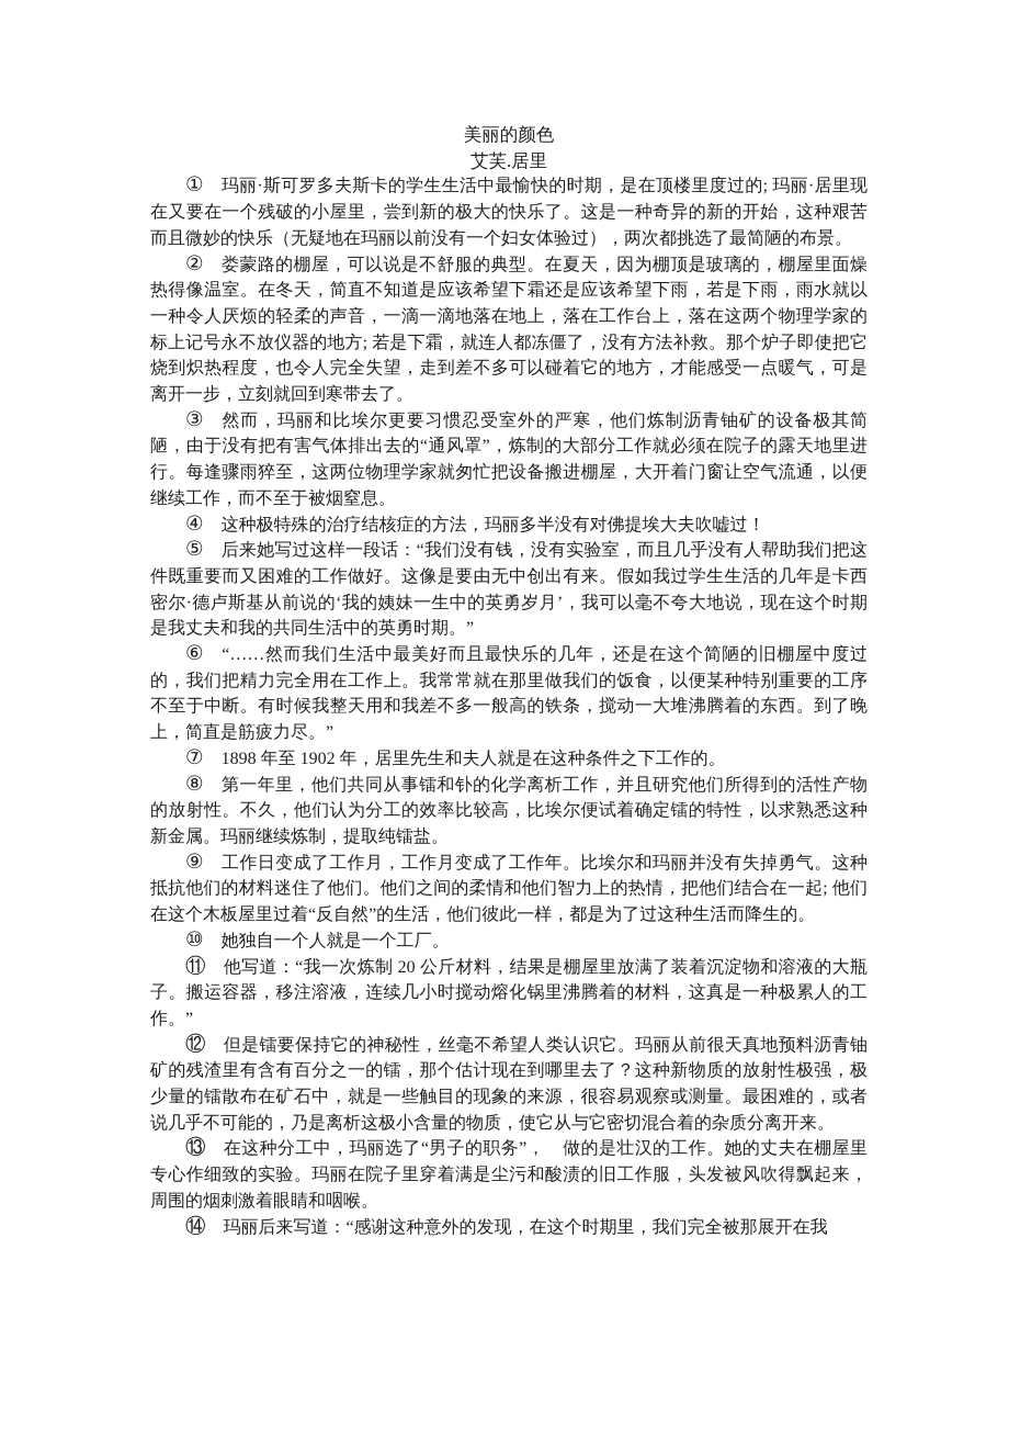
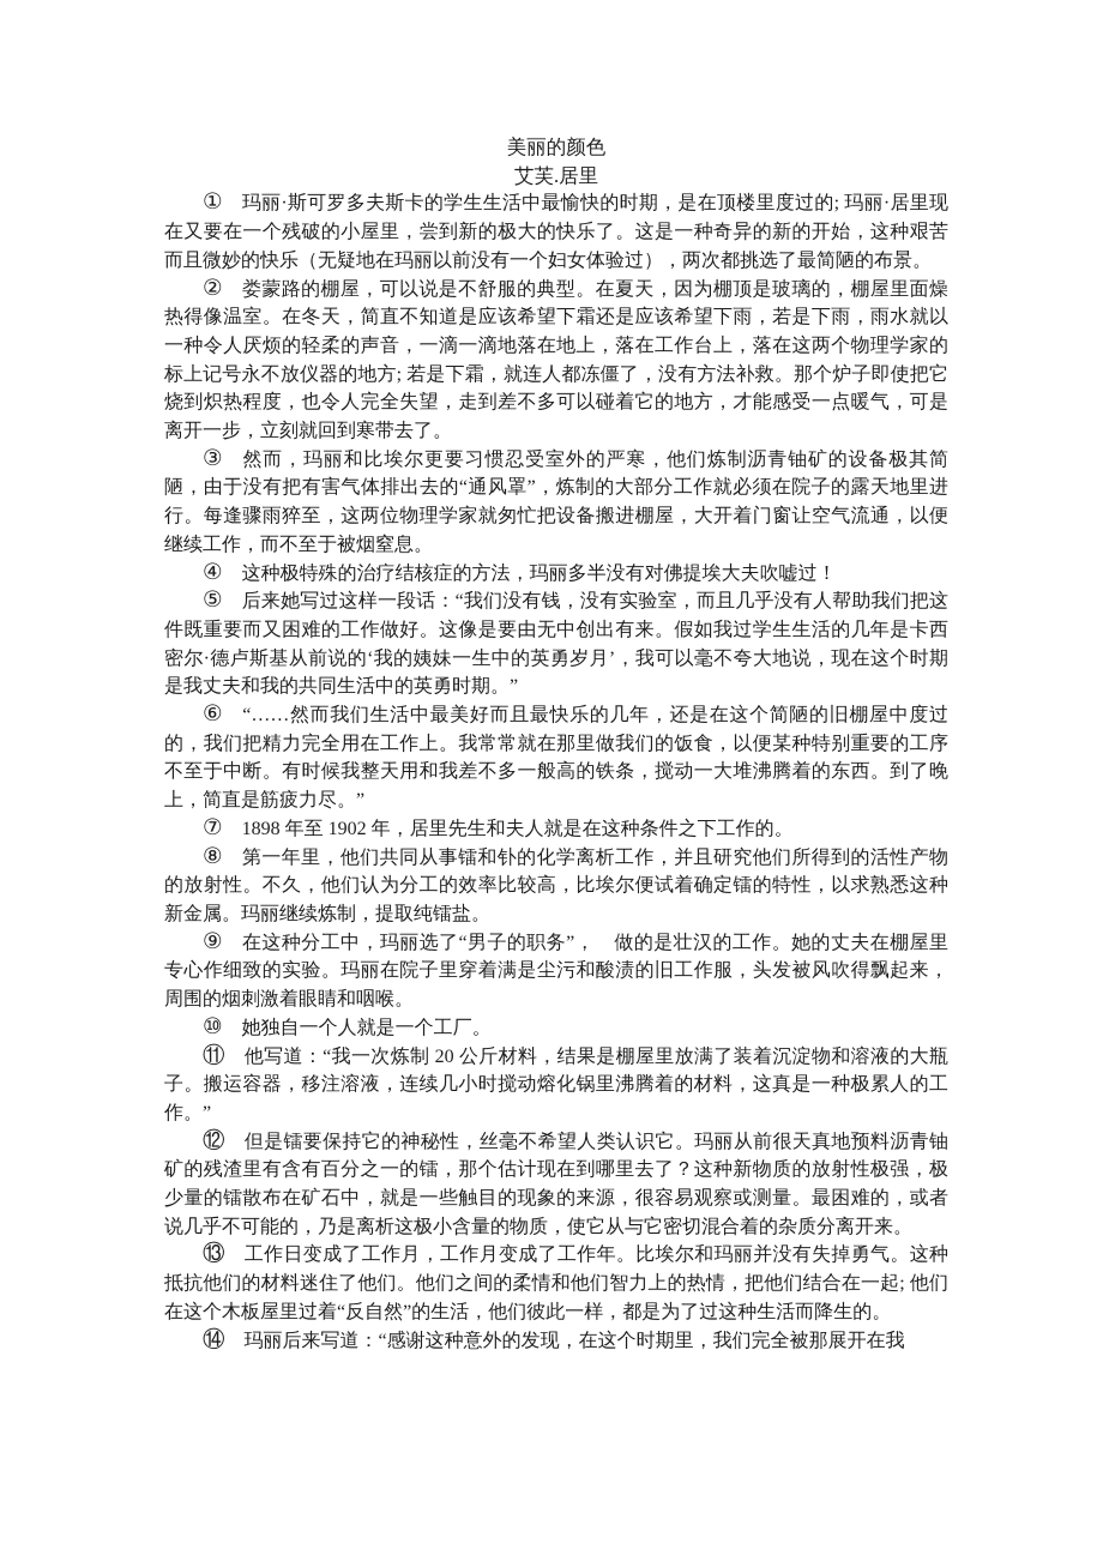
  美丽的颜色
  艾芙.居里
  ① 玛丽·斯可罗多夫斯卡的学生生活中最愉快的时期，是在顶楼里度过的; 玛丽·居里现在又要在一个残破的小屋里，尝到新的极大的快乐了。这是一种奇异的新的开始，这种艰苦而且微妙的快乐（无疑地在玛丽以前没有一个妇女体验过），两次都挑选了最简陋的布景。
  ② 娄蒙路的棚屋，可以说是不舒服的典型。在夏天，因为棚顶是玻璃的，棚屋里面燥热得像温室。在冬天，简直不知道是应该希望下霜还是应该希望下雨，若是下雨，雨水就以一种令人厌烦的轻柔的声音，一滴一滴地落在地上，落在工作台上，落在这两个物理学家的标上记号永不放仪器的地方; 若是下霜，就连人都冻僵了，没有方法补救。那个炉子即使把它烧到炽热程度，也令人完全失望，走到差不多可以碰着它的地方，才能感受一点暖气，可是离开一步，立刻就回到寒带去了。
  ③ 然而，玛丽和比埃尔更要习惯忍受室外的严寒，他们炼制沥青铀矿的设备极其简陋，由于没有把有害气体排出去的“通风罩”，炼制的大部分工作就必须在院子的露天地里进行。每逢骤雨猝至，这两位物理学家就匆忙把设备搬进棚屋，大开着门窗让空气流通，以便继续工作，而不至于被烟窒息。
  ④ 这种极特殊的治疗结核症的方法，玛丽多半没有对佛提埃大夫吹嘘过！
  ⑤ 后来她写过这样一段话：“我们没有钱，没有实验室，而且几乎没有人帮助我们把这件既重要而又困难的工作做好。这像是要由无中创出有来。假如我过学生生活的几年是卡西密尔·德卢斯基从前说的‘我的姨妹一生中的英勇岁月’，我可以毫不夸大地说，现在这个时期是我丈夫和我的共同生活中的英勇时期。”
  ⑥ “……然而我们生活中最美好而且最快乐的几年，还是在这个简陋的旧棚屋中度过的，我们把精力完全用在工作上。我常常就在那里做我们的饭食，以便某种特别重要的工序不至于中断。有时候我整天用和我差不多一般高的铁条，搅动一大堆沸腾着的东西。到了晚上，简直是筋疲力尽。”
  ⑦ 1898 年至 1902 年，居里先生和夫人就是在这种条件之下工作的。
  ⑧ 第一年里，他们共同从事镭和钋的化学离析工作，并且研究他们所得到的活性产物的放射性。不久，他们认为分工的效率比较高，比埃尔便试着确定镭的特性，以求熟悉这种新金属。玛丽继续炼制，提取纯镭盐。
- ⑨ 工作日变成了工作月，工作月变成了工作年。比埃尔和玛丽并没有失掉勇气。这种抵抗他们的材料迷住了他们。他们之间的柔情和他们智力上的热情，把他们结合在一起; 他们在这个木板屋里过着“反自然”的生活，他们彼此一样，都是为了过这种生活而降生的。
+ ⑨ 在这种分工中，玛丽选了“男子的职务”， 做的是壮汉的工作。她的丈夫在棚屋里专心作细致的实验。玛丽在院子里穿着满是尘污和酸渍的旧工作服，头发被风吹得飘起来，周围的烟刺激着眼睛和咽喉。
  ⑩ 她独自一个人就是一个工厂。
  ⑪ 他写道：“我一次炼制 20 公斤材料，结果是棚屋里放满了装着沉淀物和溶液的大瓶子。搬运容器，移注溶液，连续几小时搅动熔化锅里沸腾着的材料，这真是一种极累人的工作。”
  ⑫ 但是镭要保持它的神秘性，丝毫不希望人类认识它。玛丽从前很天真地预料沥青铀矿的残渣里有含有百分之一的镭，那个估计现在到哪里去了？这种新物质的放射性极强，极少量的镭散布在矿石中，就是一些触目的现象的来源，很容易观察或测量。最困难的，或者说几乎不可能的，乃是离析这极小含量的物质，使它从与它密切混合着的杂质分离开来。
- ⑬ 在这种分工中，玛丽选了“男子的职务”， 做的是壮汉的工作。她的丈夫在棚屋里专心作细致的实验。玛丽在院子里穿着满是尘污和酸渍的旧工作服，头发被风吹得飘起来，周围的烟刺激着眼睛和咽喉。
+ ⑬ 工作日变成了工作月，工作月变成了工作年。比埃尔和玛丽并没有失掉勇气。这种抵抗他们的材料迷住了他们。他们之间的柔情和他们智力上的热情，把他们结合在一起; 他们在这个木板屋里过着“反自然”的生活，他们彼此一样，都是为了过这种生活而降生的。
  ⑭ 玛丽后来写道：“感谢这种意外的发现，在这个时期里，我们完全被那展开在我
